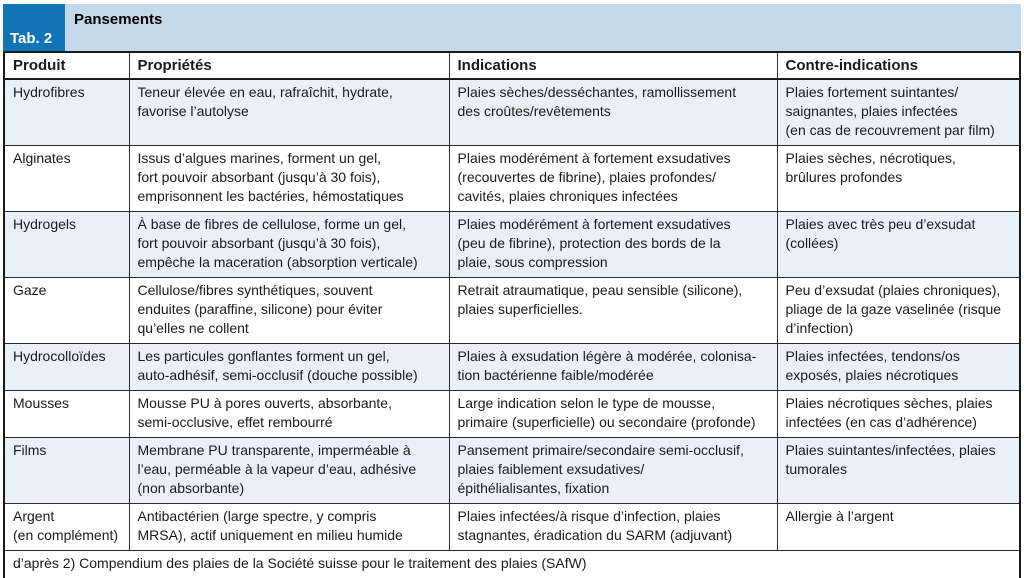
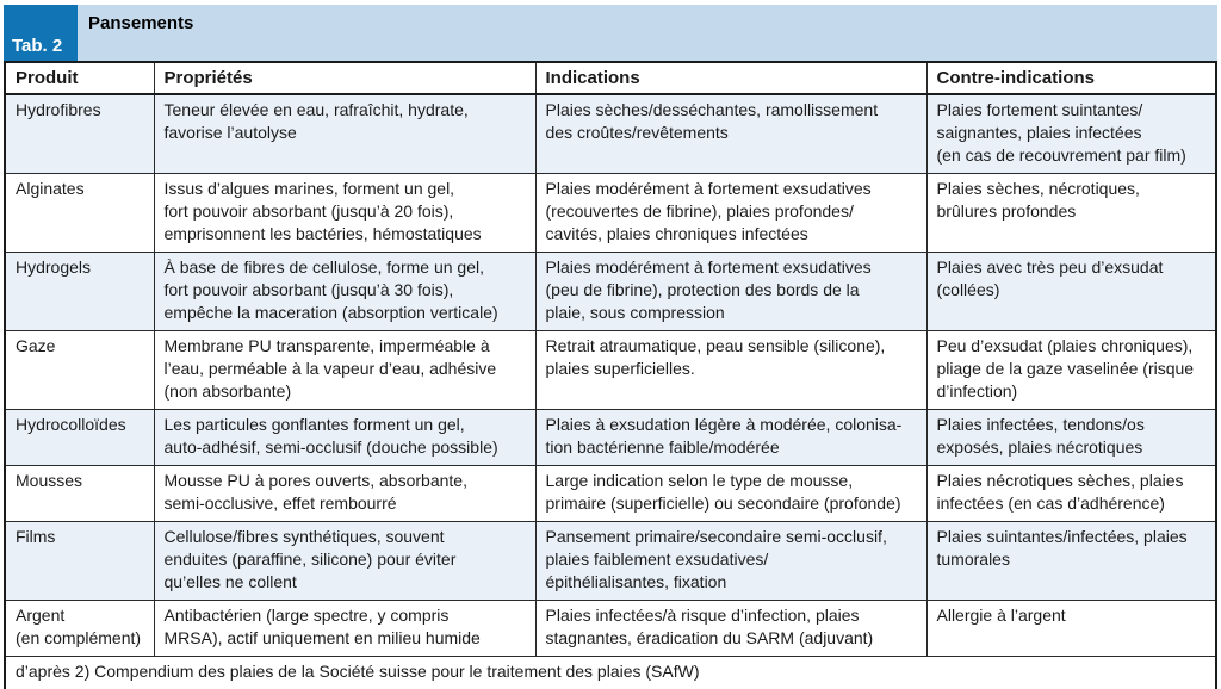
  Tab. 2
  Pansements
  Produit	Propriétés	Indications	Contre-indications
  Hydrofibres	Teneur élevée en eau, rafraîchit, hydrate, favorise l’autolyse	Plaies sèches/desséchantes, ramollissement des croûtes/revêtements	Plaies fortement suintantes/ saignantes, plaies infectées (en cas de recouvrement par film)
- Alginates	Issus d’algues marines, forment un gel, fort pouvoir absorbant (jusqu’à 30 fois), emprisonnent les bactéries, hémostatiques	Plaies modérément à fortement exsudatives (recouvertes de fibrine), plaies profondes/ cavités, plaies chroniques infectées	Plaies sèches, nécrotiques, brûlures profondes
+ Alginates	Issus d’algues marines, forment un gel, fort pouvoir absorbant (jusqu’à 20 fois), emprisonnent les bactéries, hémostatiques	Plaies modérément à fortement exsudatives (recouvertes de fibrine), plaies profondes/ cavités, plaies chroniques infectées	Plaies sèches, nécrotiques, brûlures profondes
  Hydrogels	À base de fibres de cellulose, forme un gel, fort pouvoir absorbant (jusqu’à 30 fois), empêche la maceration (absorption verticale)	Plaies modérément à fortement exsudatives (peu de fibrine), protection des bords de la plaie, sous compression	Plaies avec très peu d’exsudat (collées)
- Gaze	Cellulose/fibres synthétiques, souvent enduites (paraffine, silicone) pour éviter qu’elles ne collent	Retrait atraumatique, peau sensible (silicone), plaies superficielles.	Peu d’exsudat (plaies chroniques), pliage de la gaze vaselinée (risque d’infection)
+ Gaze	Membrane PU transparente, imperméable à l’eau, perméable à la vapeur d’eau, adhésive (non absorbante)	Retrait atraumatique, peau sensible (silicone), plaies superficielles.	Peu d’exsudat (plaies chroniques), pliage de la gaze vaselinée (risque d’infection)
  Hydrocolloïdes	Les particules gonflantes forment un gel, auto-adhésif, semi-occlusif (douche possible)	Plaies à exsudation légère à modérée, colonisa- tion bactérienne faible/modérée	Plaies infectées, tendons/os exposés, plaies nécrotiques
  Mousses	Mousse PU à pores ouverts, absorbante, semi-occlusive, effet rembourré	Large indication selon le type de mousse, primaire (superficielle) ou secondaire (profonde)	Plaies nécrotiques sèches, plaies infectées (en cas d’adhérence)
- Films	Membrane PU transparente, imperméable à l’eau, perméable à la vapeur d’eau, adhésive (non absorbante)	Pansement primaire/secondaire semi-occlusif, plaies faiblement exsudatives/ épithélialisantes, fixation	Plaies suintantes/infectées, plaies tumorales
+ Films	Cellulose/fibres synthétiques, souvent enduites (paraffine, silicone) pour éviter qu’elles ne collent	Pansement primaire/secondaire semi-occlusif, plaies faiblement exsudatives/ épithélialisantes, fixation	Plaies suintantes/infectées, plaies tumorales
  Argent (en complément)	Antibactérien (large spectre, y compris MRSA), actif uniquement en milieu humide	Plaies infectées/à risque d’infection, plaies stagnantes, éradication du SARM (adjuvant)	Allergie à l’argent
  d’après 2) Compendium des plaies de la Société suisse pour le traitement des plaies (SAfW)
